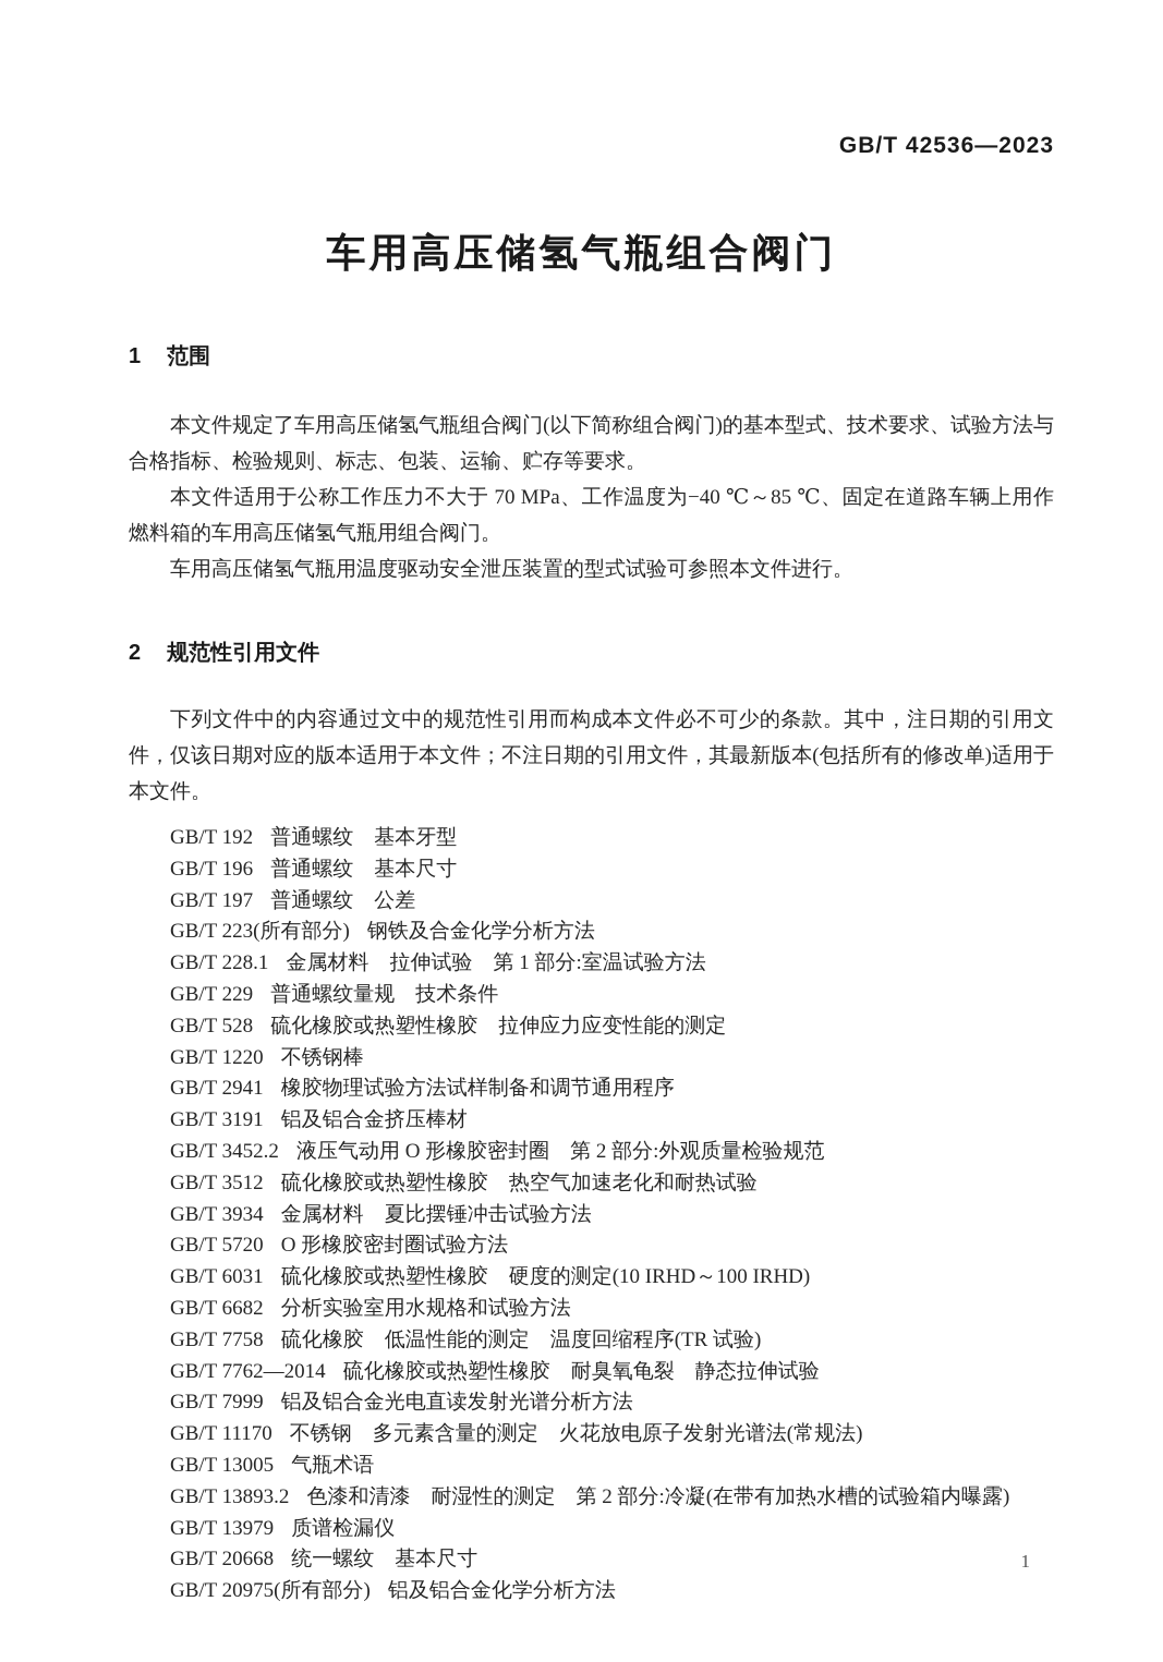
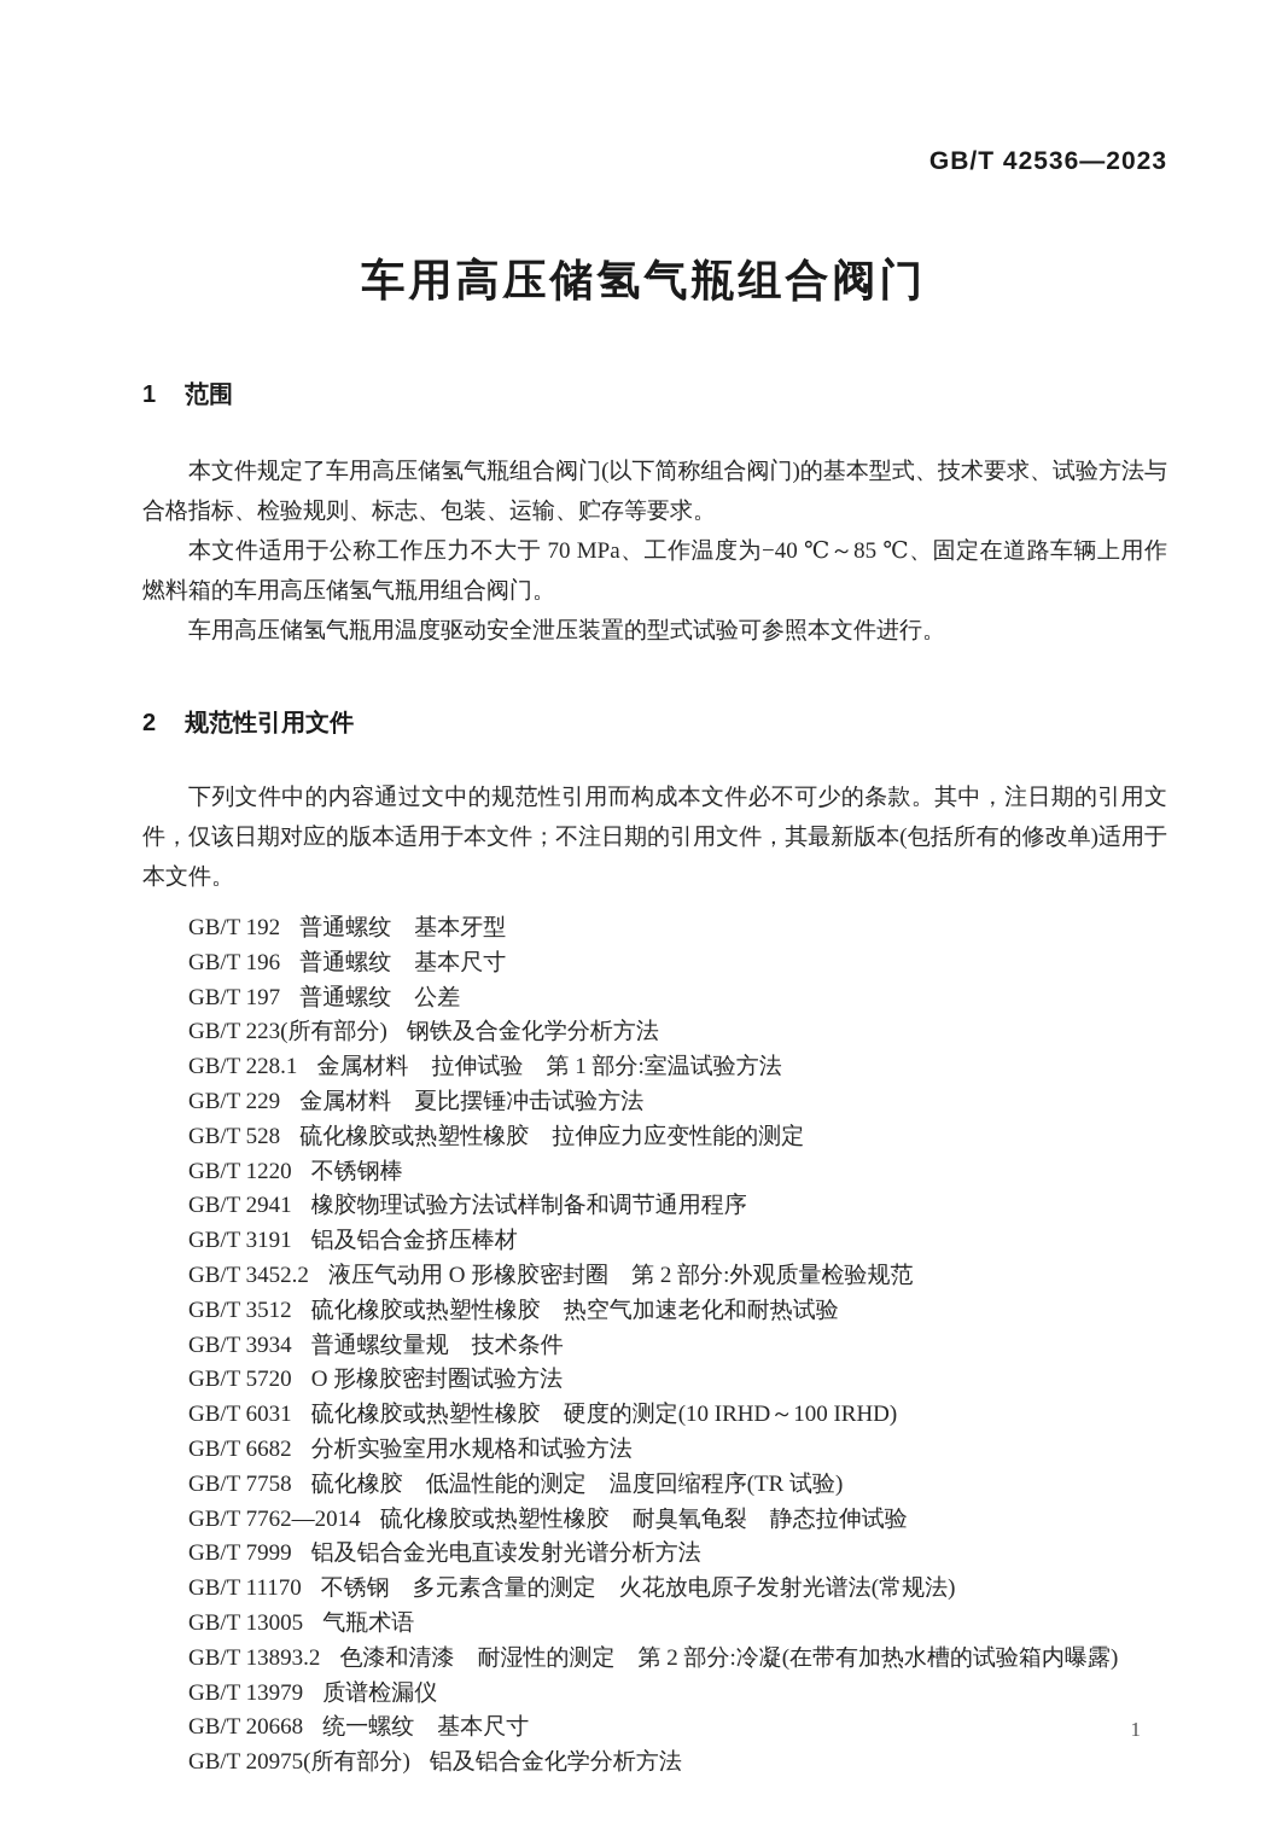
  GB/T 42536—2023
  车用高压储氢气瓶组合阀门
  1 范围
  本文件规定了车用高压储氢气瓶组合阀门(以下简称组合阀门)的基本型式、技术要求、试验方法与合格指标、检验规则、标志、包装、运输、贮存等要求。
  本文件适用于公称工作压力不大于 70 MPa、工作温度为−40 ℃～85 ℃、固定在道路车辆上用作燃料箱的车用高压储氢气瓶用组合阀门。
  车用高压储氢气瓶用温度驱动安全泄压装置的型式试验可参照本文件进行。
  2 规范性引用文件
  下列文件中的内容通过文中的规范性引用而构成本文件必不可少的条款。其中，注日期的引用文件，仅该日期对应的版本适用于本文件；不注日期的引用文件，其最新版本(包括所有的修改单)适用于本文件。
  GB/T 192 普通螺纹 基本牙型
  GB/T 196 普通螺纹 基本尺寸
  GB/T 197 普通螺纹 公差
  GB/T 223(所有部分) 钢铁及合金化学分析方法
  GB/T 228.1 金属材料 拉伸试验 第 1 部分:室温试验方法
- GB/T 229 普通螺纹量规 技术条件
+ GB/T 229 金属材料 夏比摆锤冲击试验方法
  GB/T 528 硫化橡胶或热塑性橡胶 拉伸应力应变性能的测定
  GB/T 1220 不锈钢棒
  GB/T 2941 橡胶物理试验方法试样制备和调节通用程序
  GB/T 3191 铝及铝合金挤压棒材
  GB/T 3452.2 液压气动用 O 形橡胶密封圈 第 2 部分:外观质量检验规范
  GB/T 3512 硫化橡胶或热塑性橡胶 热空气加速老化和耐热试验
- GB/T 3934 金属材料 夏比摆锤冲击试验方法
+ GB/T 3934 普通螺纹量规 技术条件
  GB/T 5720 O 形橡胶密封圈试验方法
  GB/T 6031 硫化橡胶或热塑性橡胶 硬度的测定(10 IRHD～100 IRHD)
  GB/T 6682 分析实验室用水规格和试验方法
  GB/T 7758 硫化橡胶 低温性能的测定 温度回缩程序(TR 试验)
  GB/T 7762—2014 硫化橡胶或热塑性橡胶 耐臭氧龟裂 静态拉伸试验
  GB/T 7999 铝及铝合金光电直读发射光谱分析方法
  GB/T 11170 不锈钢 多元素含量的测定 火花放电原子发射光谱法(常规法)
  GB/T 13005 气瓶术语
  GB/T 13893.2 色漆和清漆 耐湿性的测定 第 2 部分:冷凝(在带有加热水槽的试验箱内曝露)
  GB/T 13979 质谱检漏仪
  GB/T 20668 统一螺纹 基本尺寸
  GB/T 20975(所有部分) 铝及铝合金化学分析方法
  1
